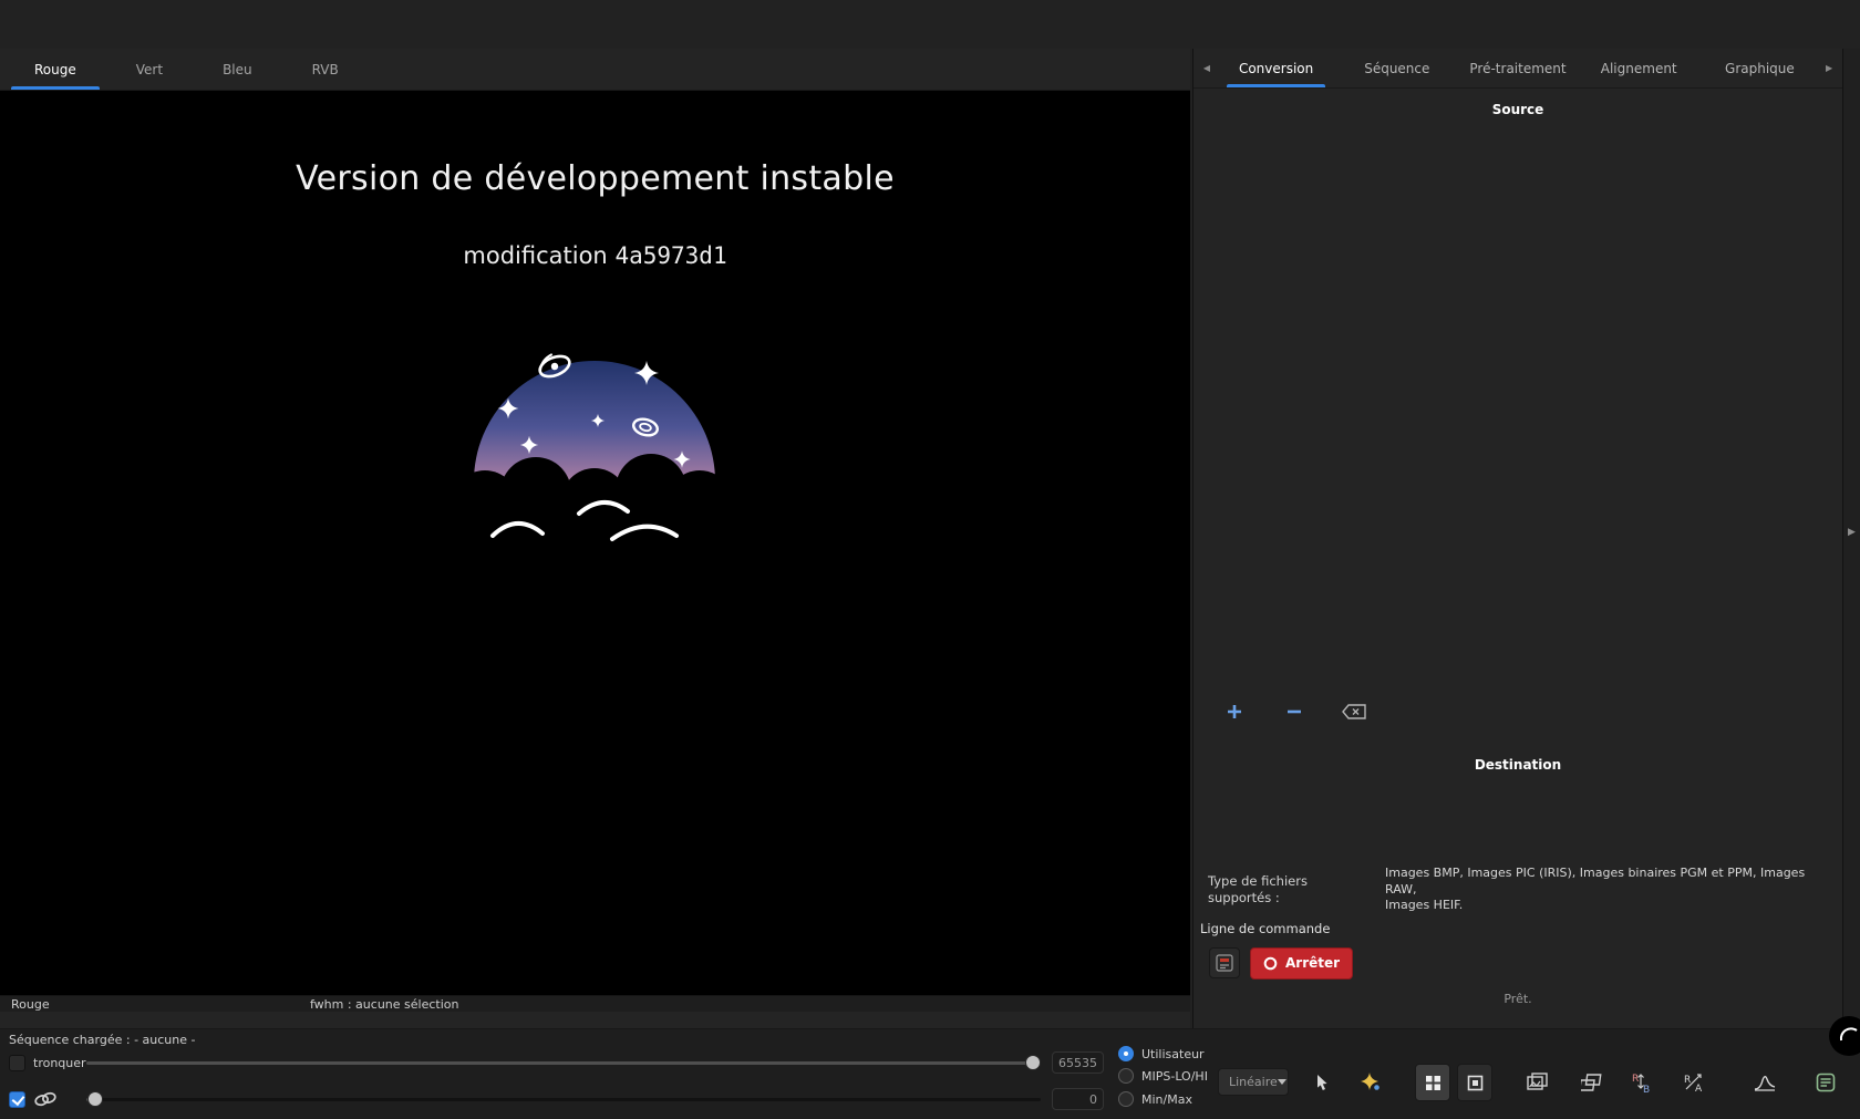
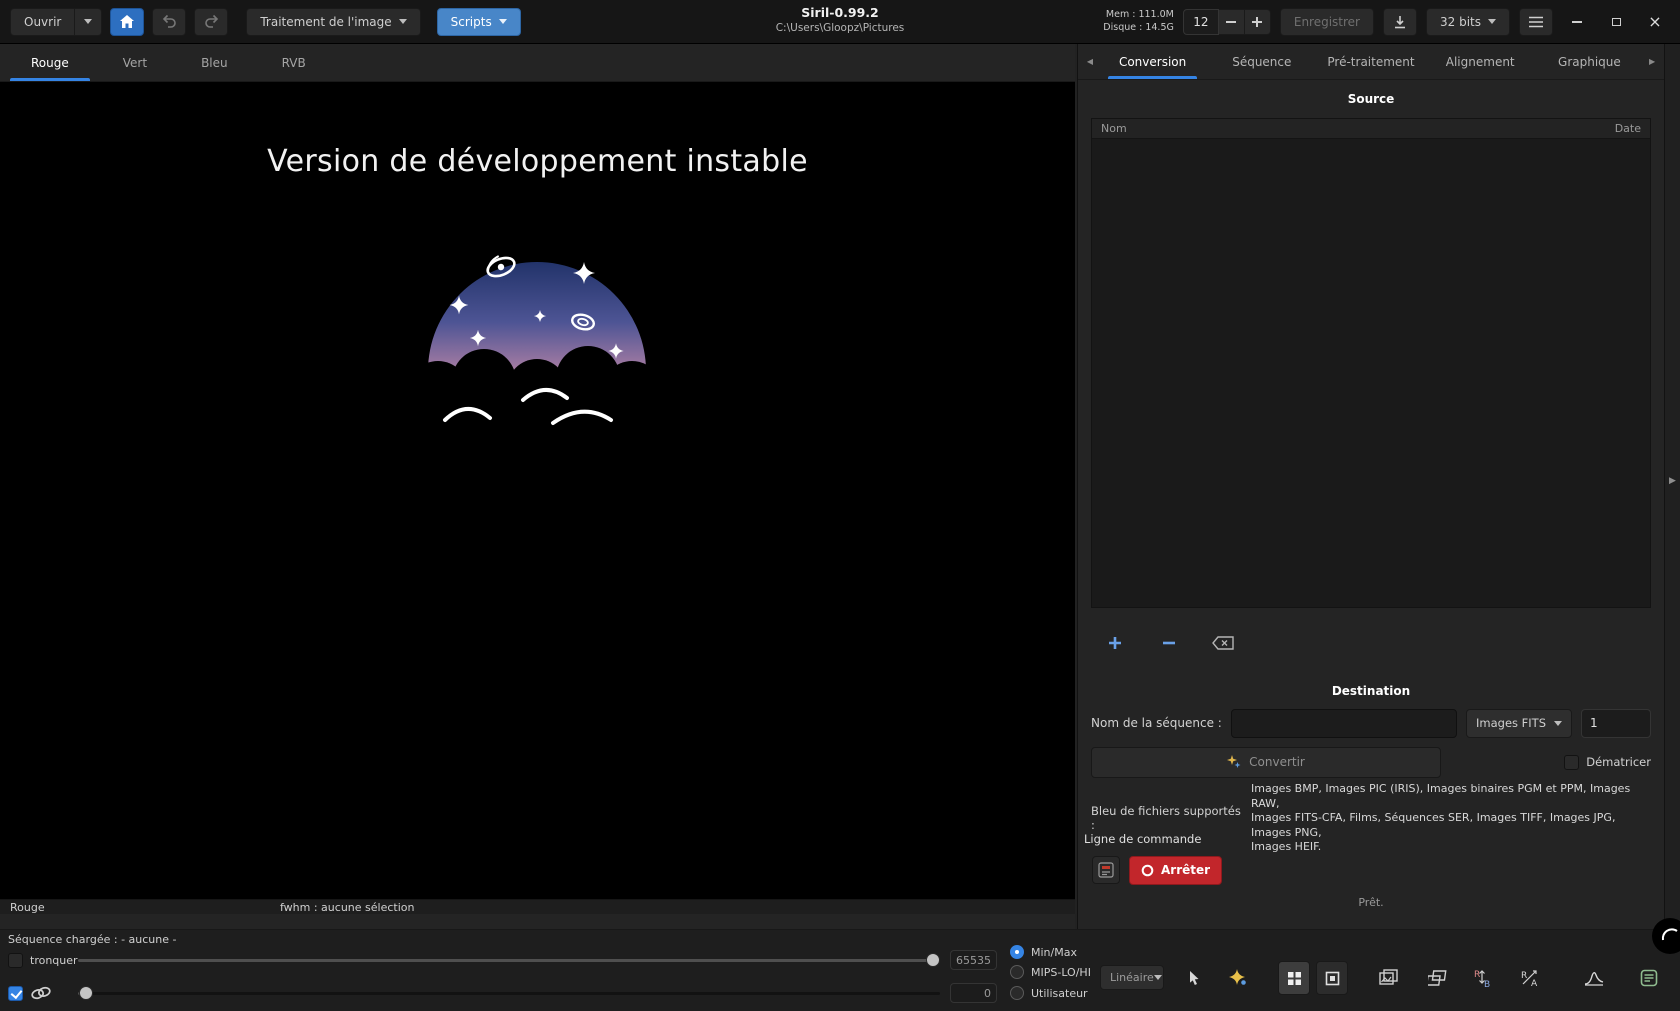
+ Ouvrir
+ Traitement de l'image
+ Scripts
+ Siril-0.99.2
+ C:\Users\Gloopz\Pictures
+ Mem : 111.0M
+ Disque : 14.5G
+ 12
+ Enregistrer
+ 32 bits
+ ×
  Rouge
  Vert
  Bleu
  RVB
  Version de développement instable
- modification 4a5973d1
  Rouge
  fwhm : aucune sélection
  ◀
  Conversion
  Séquence
  Pré-traitement
  Alignement
  Graphique
  ▶
  Source
+ Nom
+ Date
  Destination
+ Nom de la séquence :
+ Images FITS
+ 1
+ Convertir
+ Dématricer
- Type de fichiers supportés :
+ Bleu de fichiers supportés :
  Images BMP, Images PIC (IRIS), Images binaires PGM et PPM, Images RAW,
+ Images FITS-CFA, Films, Séquences SER, Images TIFF, Images JPG, Images PNG,
  Images HEIF.
  Ligne de commande
  Arrêter
  Prêt.
  ▶
  Séquence chargée : - aucune -
  tronquer
  65535
  0
- Utilisateur
+ Min/Max
  MIPS-LO/HI
- Min/Max
+ Utilisateur
  Linéaire
  R
  B
  R
  A
